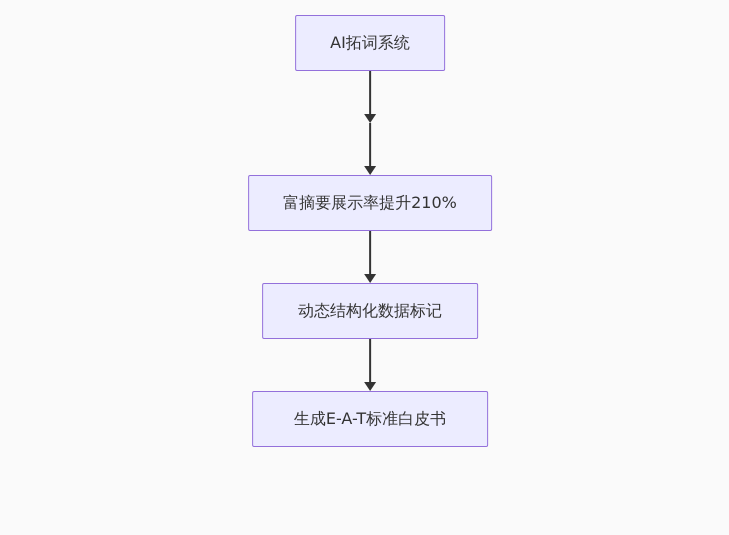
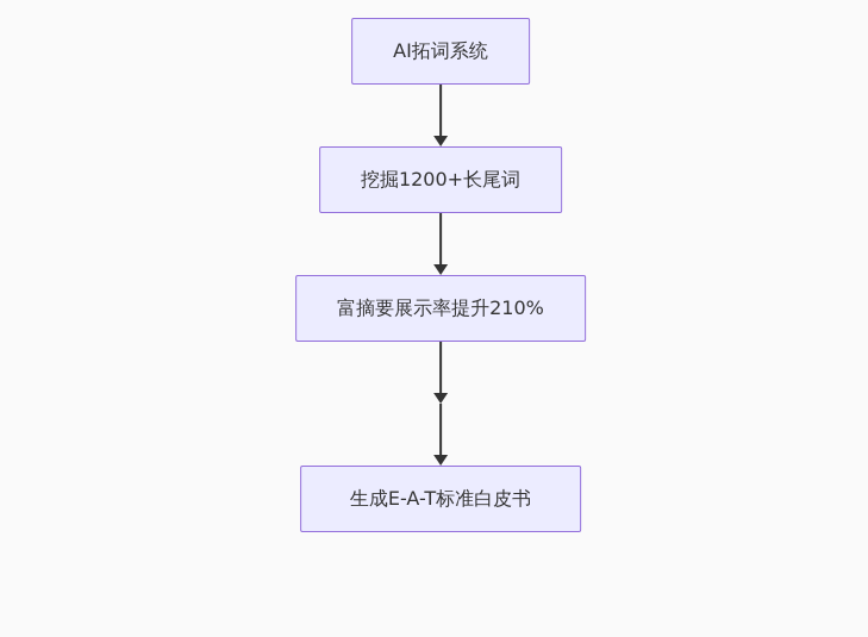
  AI拓词系统
+ 挖掘1200+长尾词
  富摘要展示率提升210%
- 动态结构化数据标记
  生成E-A-T标准白皮书
